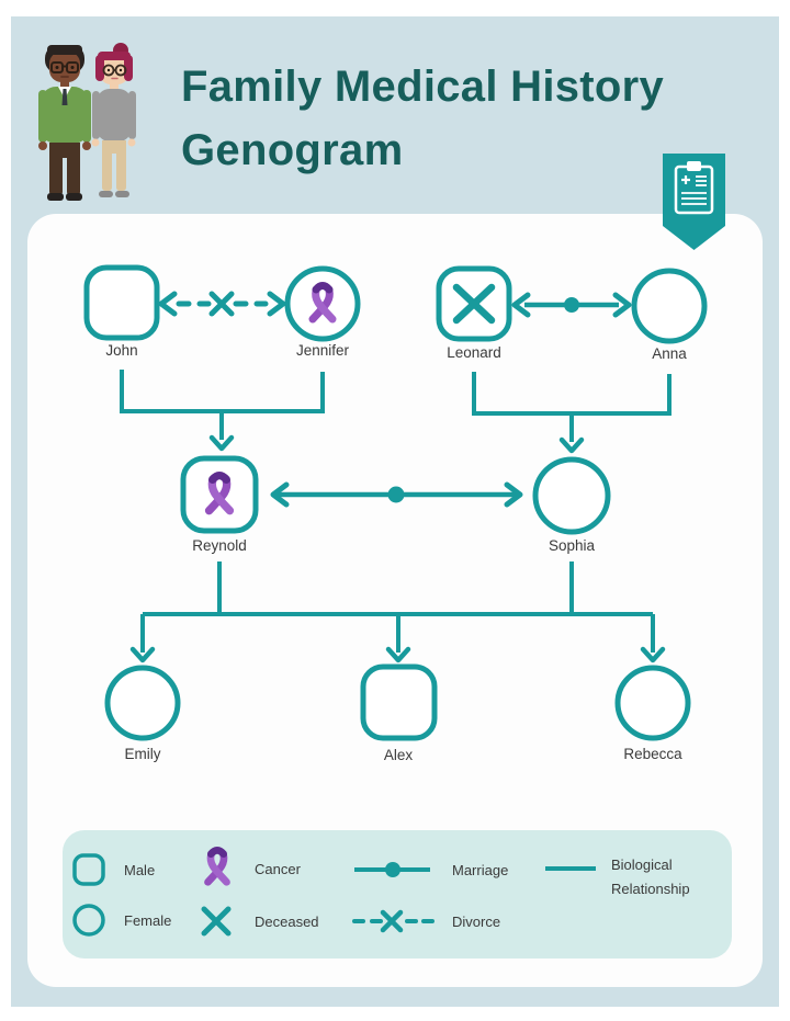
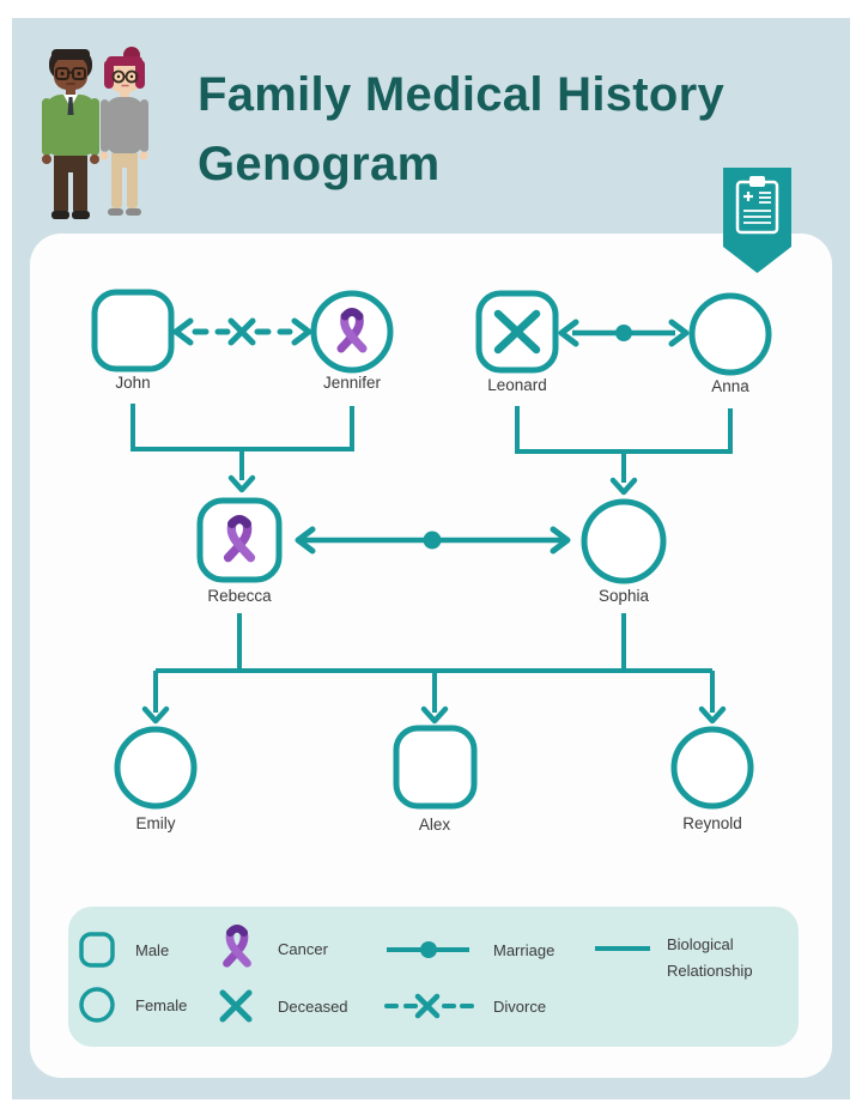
  Family Medical History
  Genogram
  John
  Jennifer
  Leonard
  Anna
- Reynold
+ Rebecca
  Sophia
  Emily
  Alex
- Rebecca
+ Reynold
  Male
  Female
  Cancer
  Deceased
  Marriage
  Divorce
  Biological Relationship
